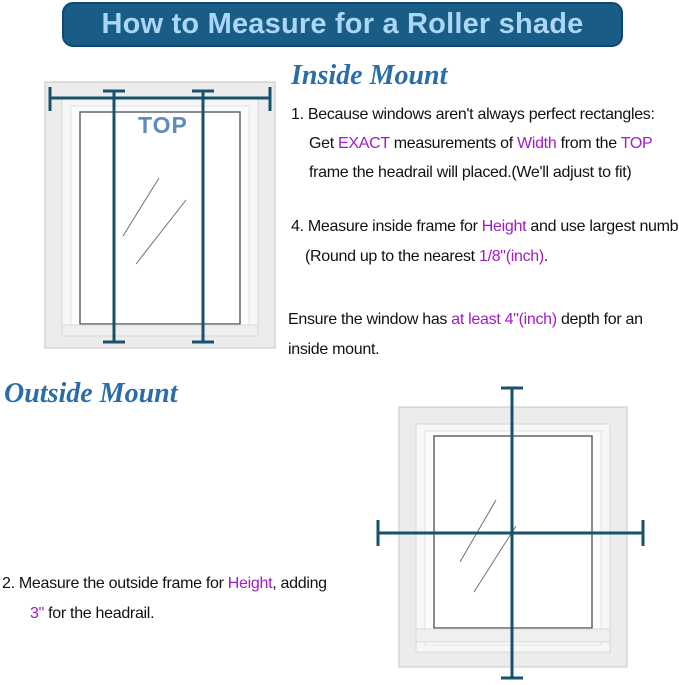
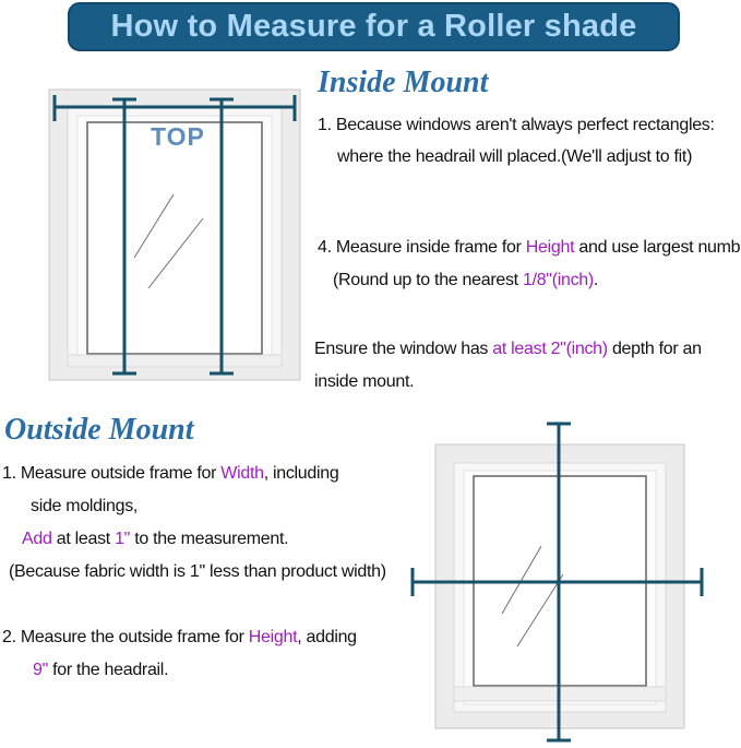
  How to Measure for a Roller shade
  TOP
  Inside Mount
  1. Because windows aren't always perfect rectangles:
- Get EXACT measurements of Width from the TOP
- frame the headrail will placed.(We'll adjust to fit)
+ where the headrail will placed.(We'll adjust to fit)
  4. Measure inside frame for Height and use largest numb
  (Round up to the nearest 1/8"(inch).
- Ensure the window has at least 4"(inch) depth for an
+ Ensure the window has at least 2"(inch) depth for an
  inside mount.
  Outside Mount
+ 1. Measure outside frame for Width, including
+ side moldings,
+ Add at least 1" to the measurement.
+ (Because fabric width is 1" less than product width)
  2. Measure the outside frame for Height, adding
- 3" for the headrail.
+ 9" for the headrail.
